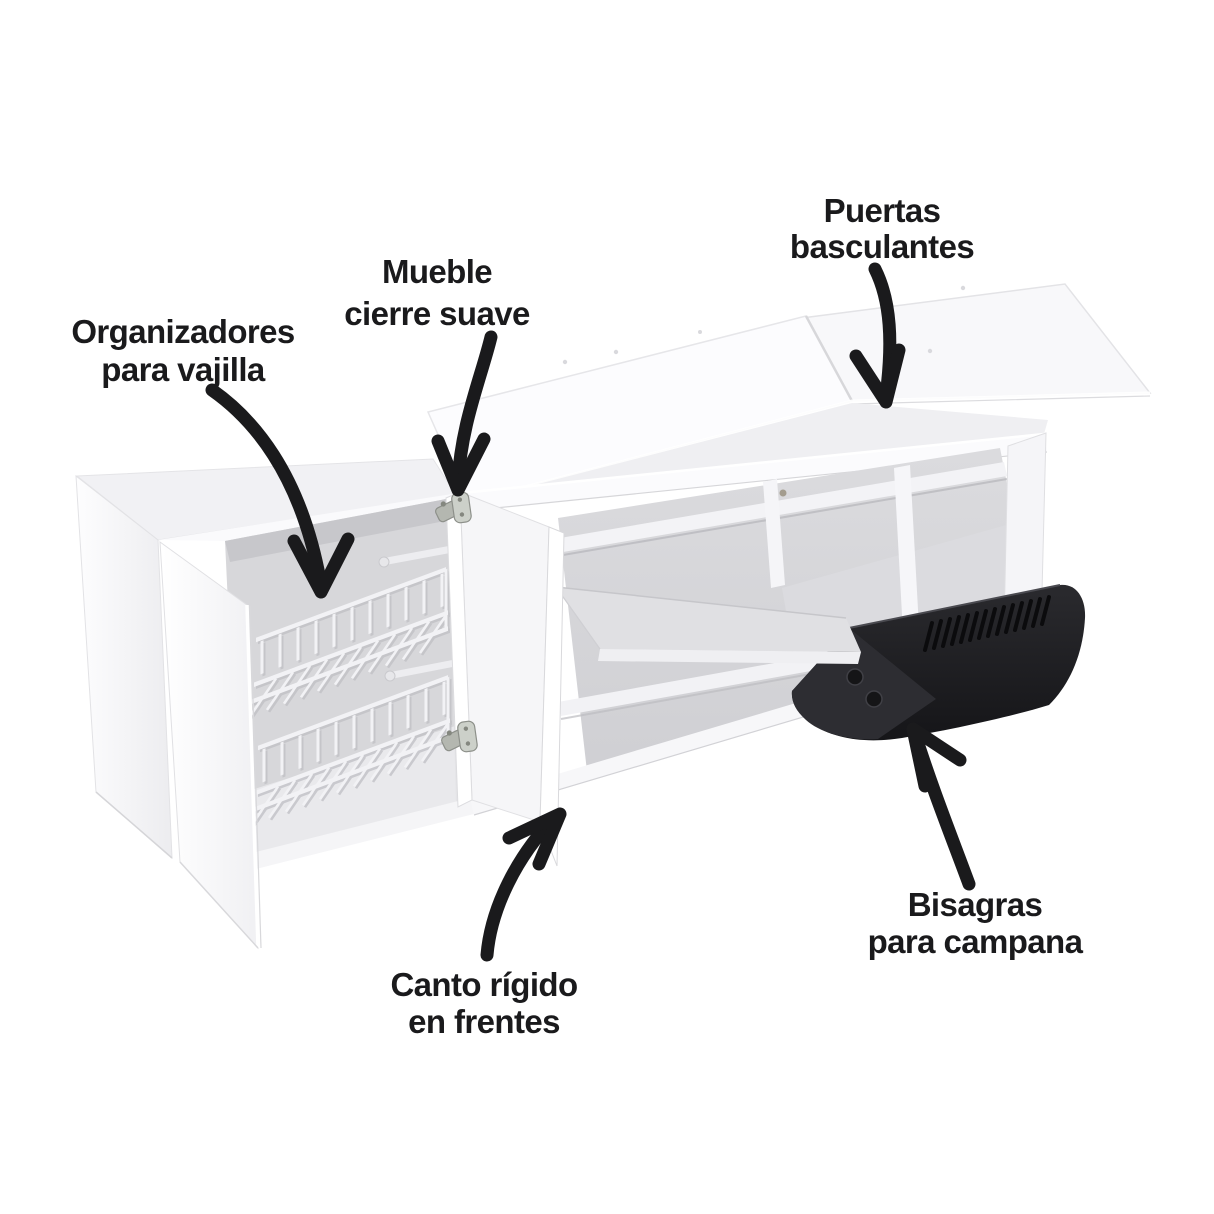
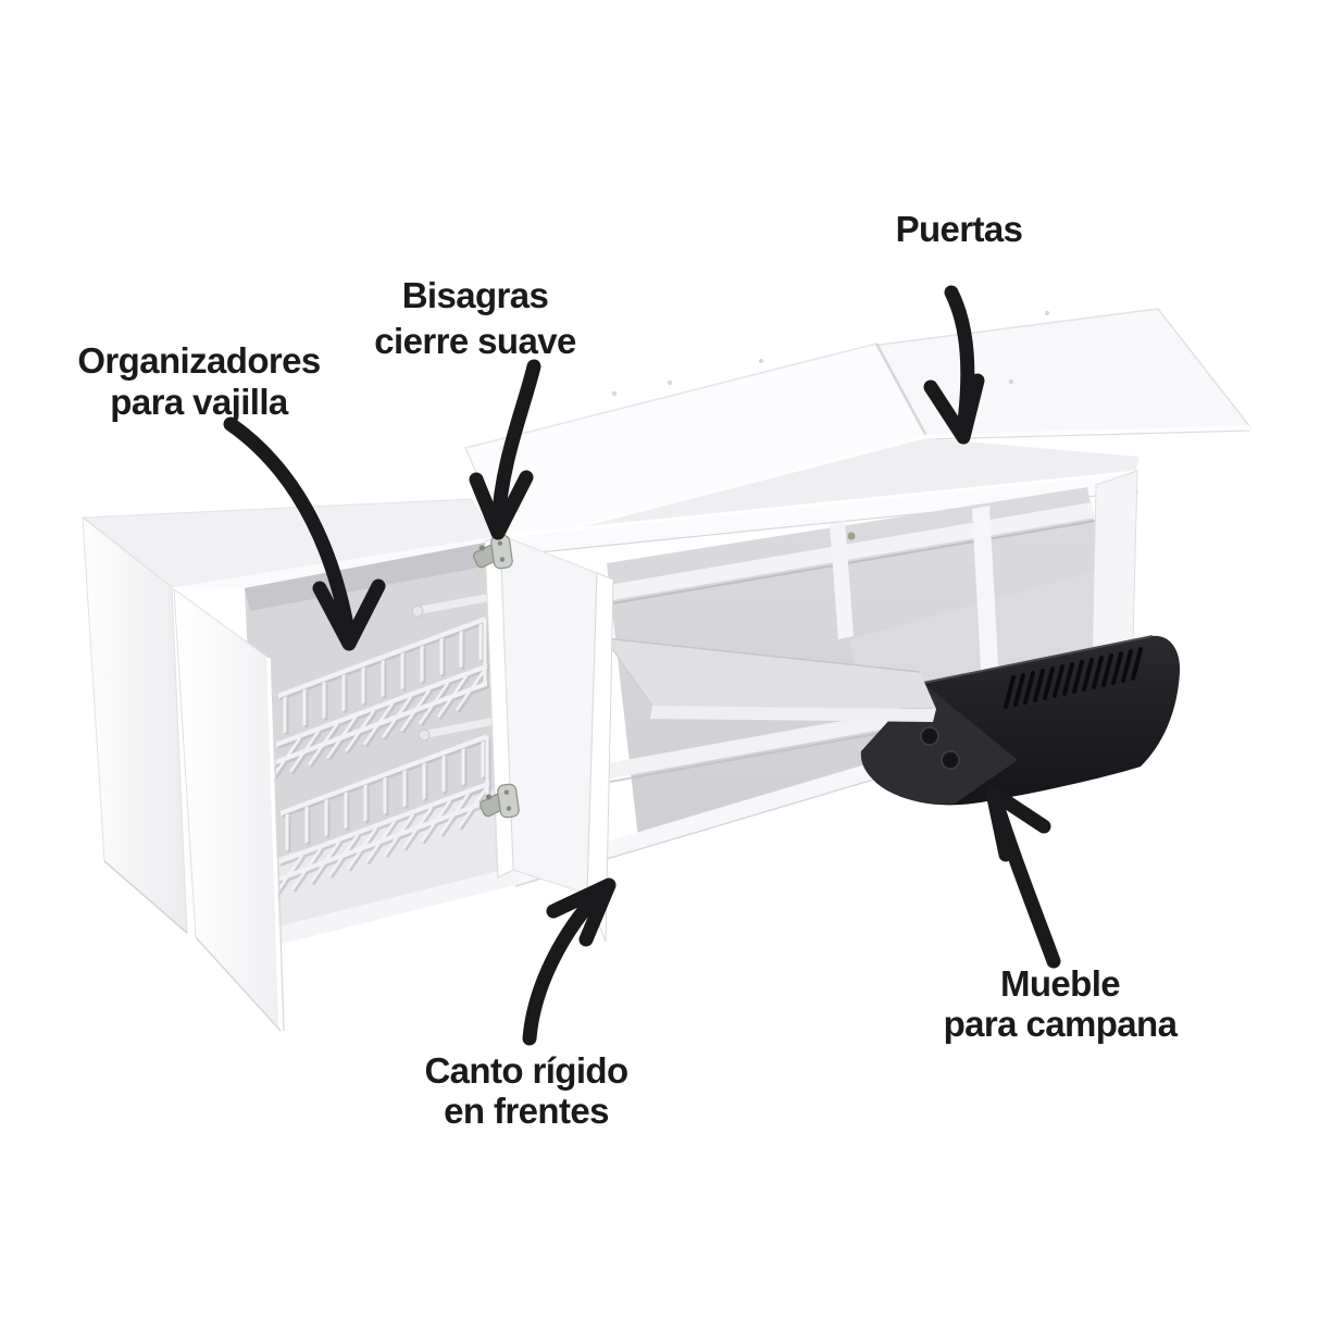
  Organizadores
  para vajilla
- Mueble
+ Bisagras
  cierre suave
  Puertas
- basculantes
  Canto rígido
  en frentes
- Bisagras
+ Mueble
  para campana
